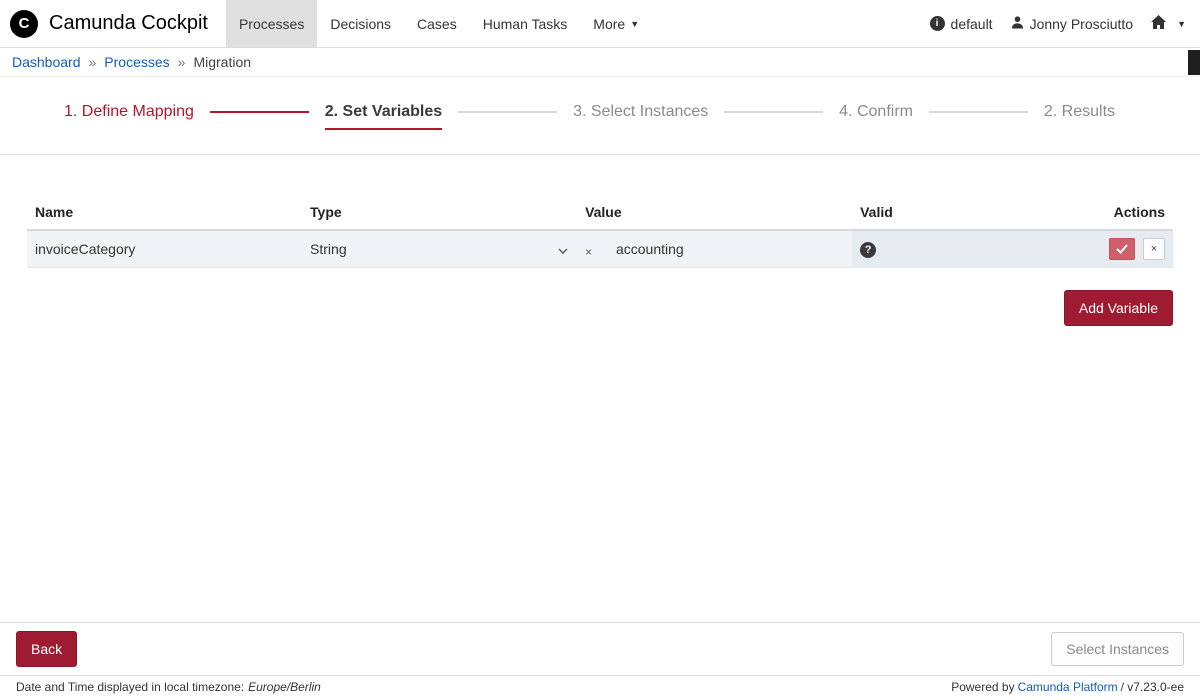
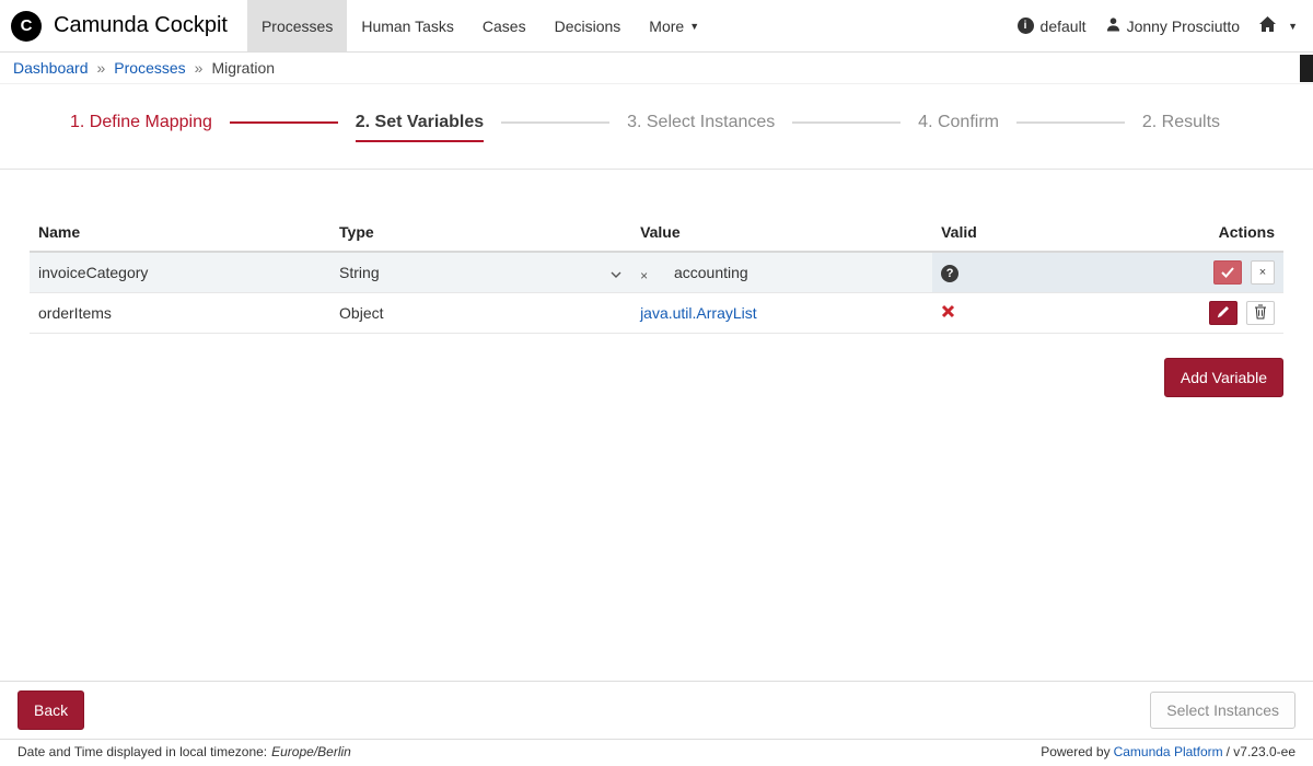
  C
  Camunda Cockpit
  Processes
- Decisions
+ Human Tasks
  Cases
- Human Tasks
+ Decisions
  More
  ▼
  i
  default
  Jonny Prosciutto
  ▼
  Dashboard
  »
  Processes
  »
  Migration
  1. Define Mapping
  2. Set Variables
  3. Select Instances
  4. Confirm
  2. Results
  Name	Type	Value	Valid	Actions
  invoiceCategory	String	× accounting	?	×
+ orderItems	Object	java.util.ArrayList
  Add Variable
  Back
  Select Instances
  Date and Time displayed in local timezone: Europe/Berlin
  Powered by Camunda Platform / v7.23.0-ee
